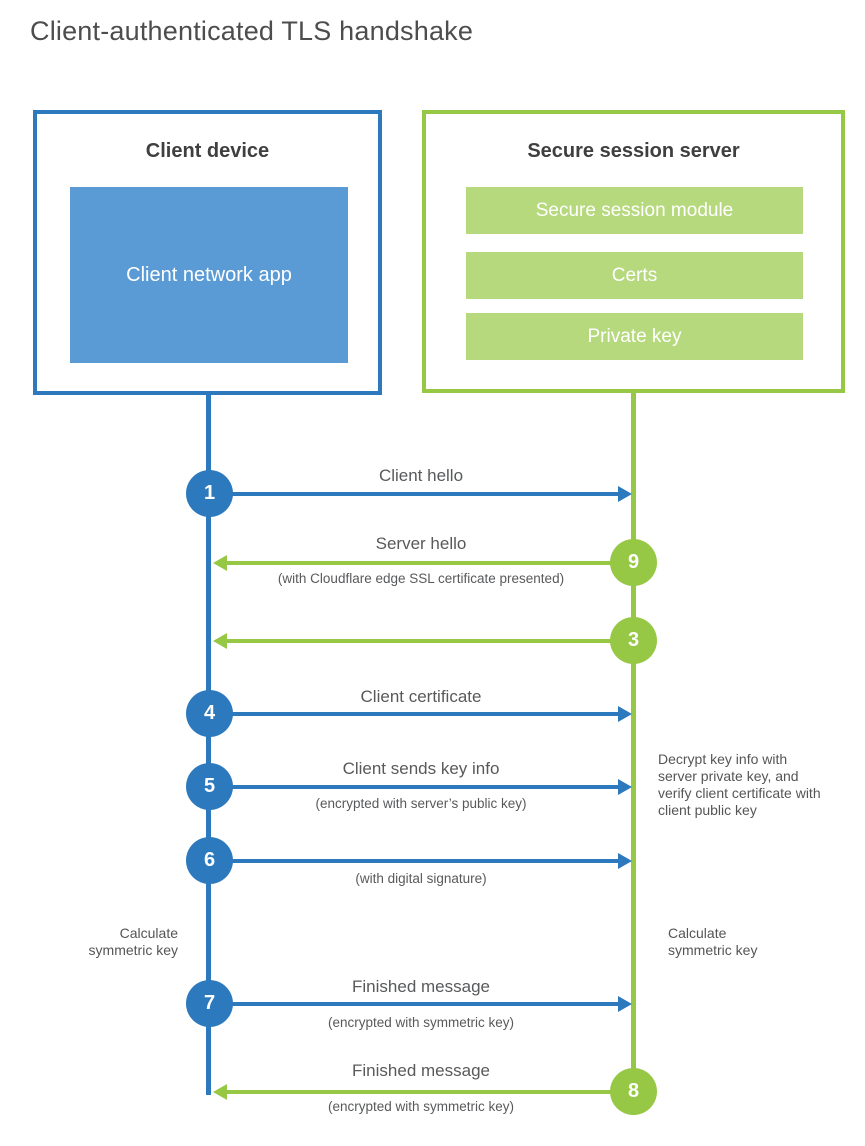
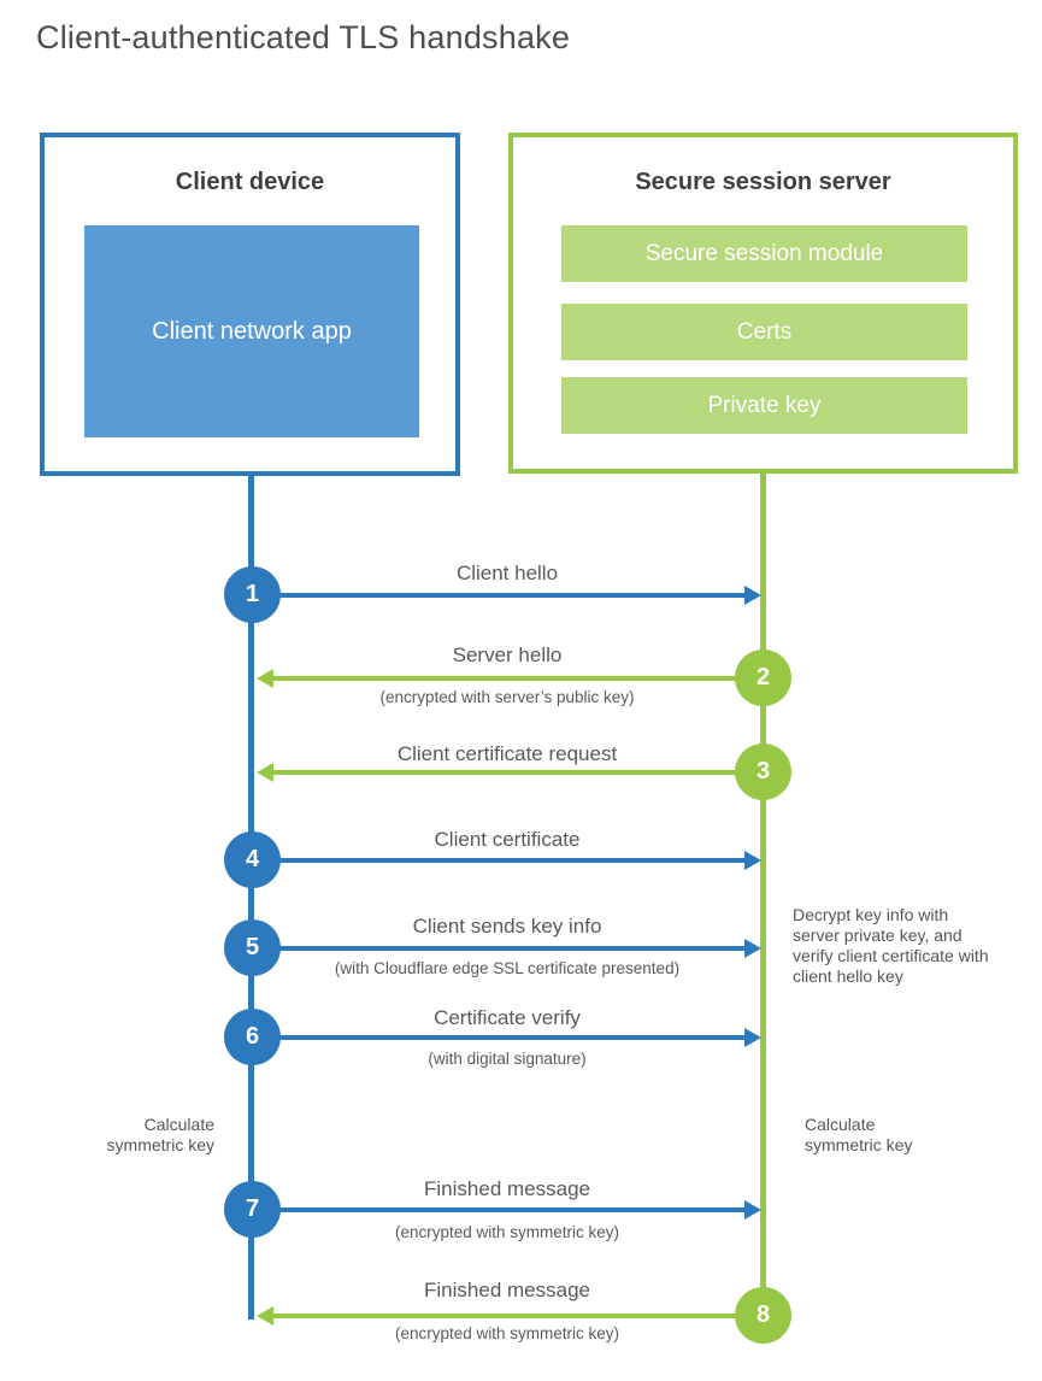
  Client-authenticated TLS handshake
  Client device
  Client network app
  Secure session server
  Secure session module
  Certs
  Private key
  Client hello
  1
  Server hello
- (with Cloudflare edge SSL certificate presented)
+ (encrypted with server’s public key)
- 9
+ 2
+ Client certificate request
  3
  Client certificate
  4
  Client sends key info
- (encrypted with server’s public key)
+ (with Cloudflare edge SSL certificate presented)
  5
+ Certificate verify
  (with digital signature)
  6
  Finished message
  (encrypted with symmetric key)
  7
  Finished message
  (encrypted with symmetric key)
  8
- Decrypt key info with server private key, and verify client certificate with client public key
+ Decrypt key info with server private key, and verify client certificate with client hello key
  Calculate symmetric key
  Calculate symmetric key
